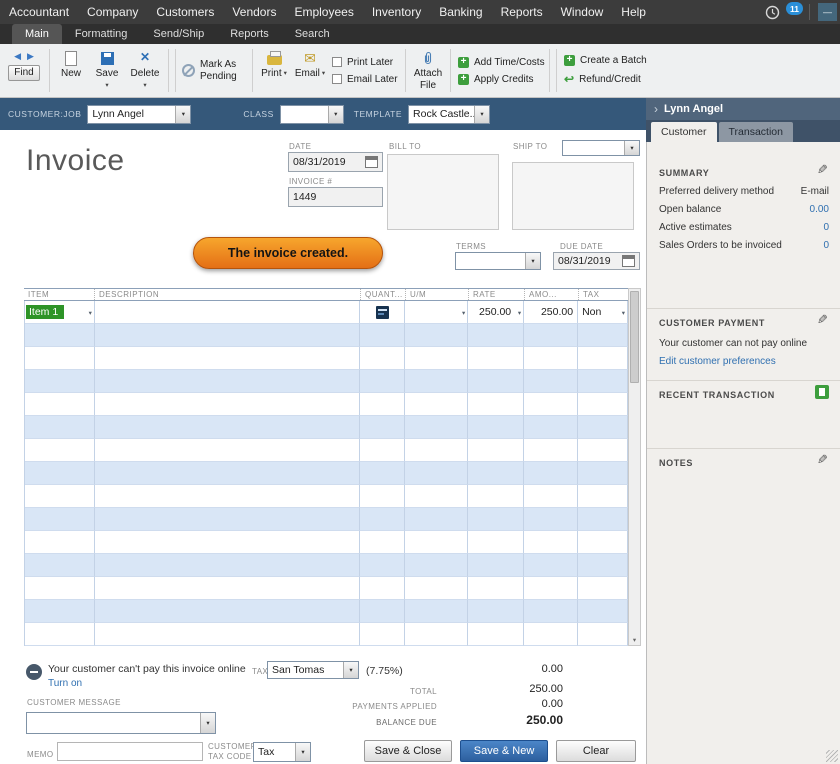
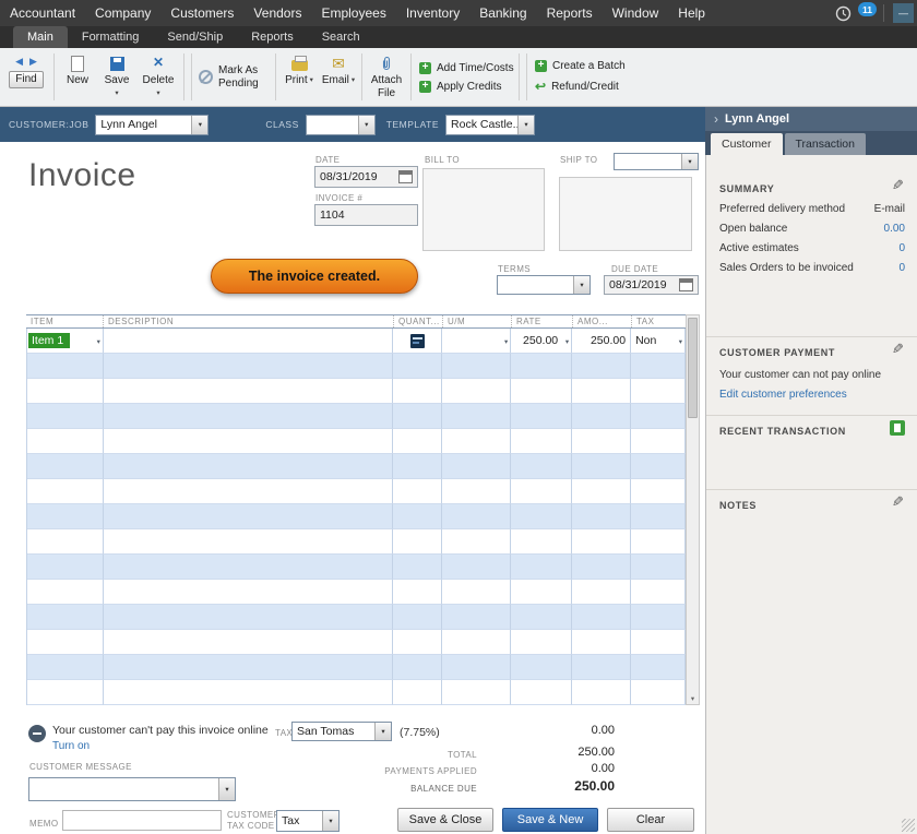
  Accountant
  Company
  Customers
  Vendors
  Employees
  Inventory
  Banking
  Reports
  Window
  Help
  11
  Main
  Formatting
  Send/Ship
  Reports
  Search
  ◀
  ▶
  Find
  New
  Save
  Delete
  Mark As Pending
  Print
  Email
- Print Later
- Email Later
  Attach File
  Add Time/Costs
  Apply Credits
  Create a Batch
  Refund/Credit
  CUSTOMER:JOB
  Lynn Angel
  CLASS
  TEMPLATE
  Rock Castle.
  Invoice
  DATE
  08/31/2019
  INVOICE #
- 1449
+ 1104
  BILL TO
  SHIP TO
  The invoice created.
  TERMS
  DUE DATE
  08/31/2019
  ITEM
  DESCRIPTION
  QUANT...
  U/M
  RATE
  AMO...
  TAX
  Item 1
  250.00
  250.00
  Non
  Your customer can't pay this invoice online
  Turn on
  TAX
  San Tomas
  (7.75%)
  0.00
  TOTAL
  250.00
  PAYMENTS APPLIED
  0.00
  BALANCE DUE
  250.00
  CUSTOMER MESSAGE
  MEMO
  CUSTOME TAX CODE
  Tax
  Save & Close
  Save & New
  Clear
  ›
  Lynn Angel
  Customer
  Transaction
  SUMMARY
  Preferred delivery method
  E-mail
  Open balance
  0.00
  Active estimates
  0
  Sales Orders to be invoiced
  0
  CUSTOMER PAYMENT
  Your customer can not pay online
  Edit customer preferences
  RECENT TRANSACTION
  NOTES
